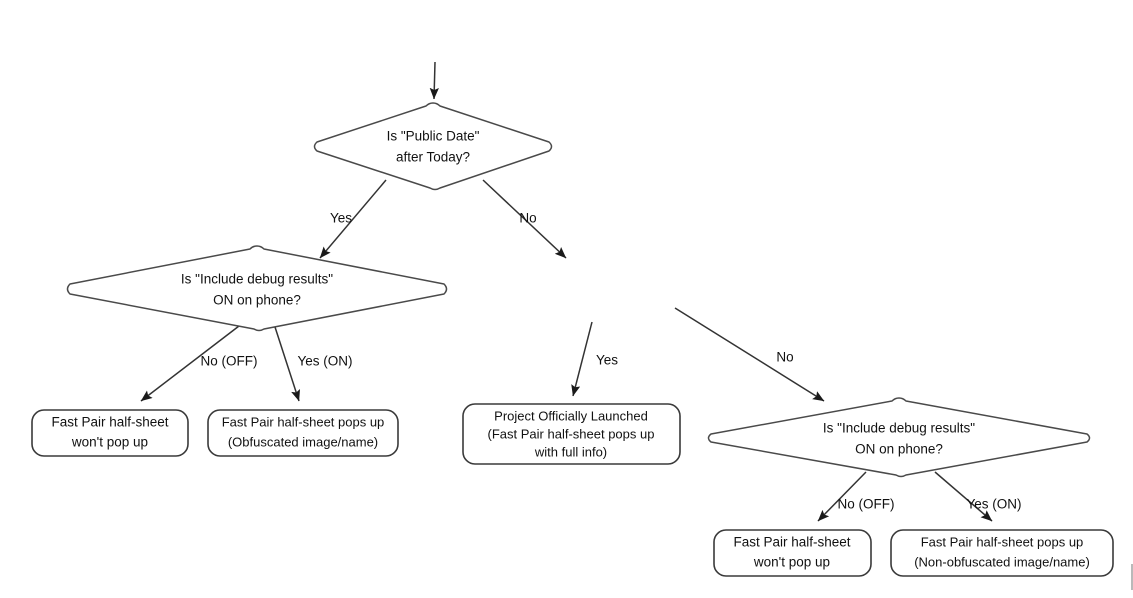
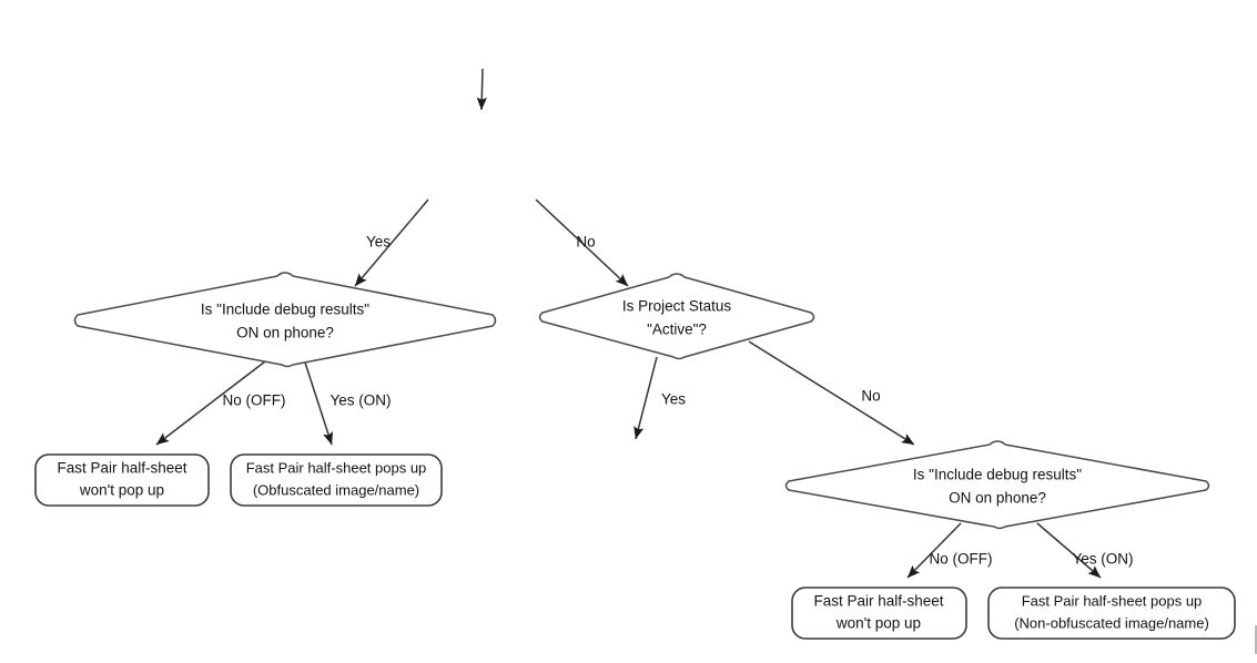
  Yes
  No
  No (OFF)
  Yes (ON)
  Yes
  No
  No (OFF)
  Yes (ON)
- Is "Public Date"
- after Today?
  Is "Include debug results"
  ON on phone?
+ Is Project Status
+ "Active"?
  Is "Include debug results"
  ON on phone?
  Fast Pair half-sheet
  won't pop up
  Fast Pair half-sheet pops up
  (Obfuscated image/name)
- Project Officially Launched
- (Fast Pair half-sheet pops up
- with full info)
  Fast Pair half-sheet
  won't pop up
  Fast Pair half-sheet pops up
  (Non-obfuscated image/name)
